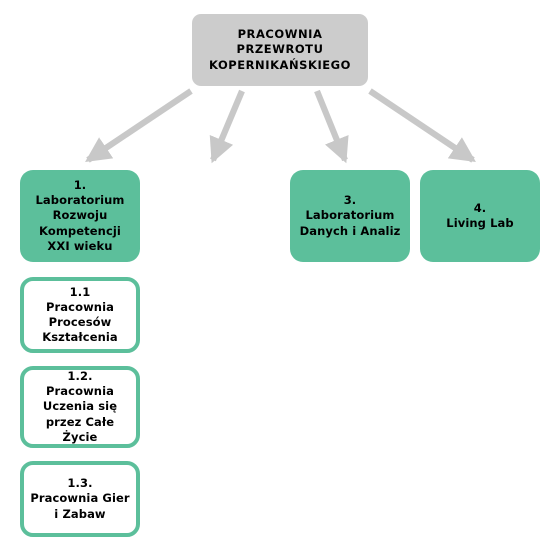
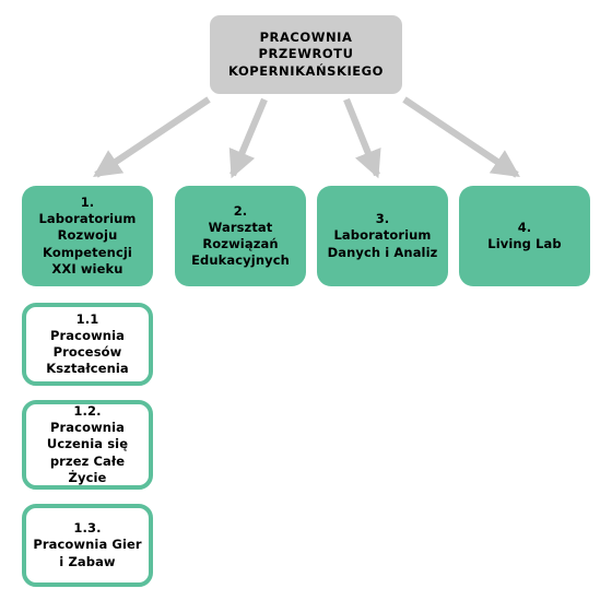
  PRACOWNIA
  PRZEWROTU
  KOPERNIKAŃSKIEGO
  1.
  Laboratorium
  Rozwoju
  Kompetencji
  XXI wieku
+ 2.
+ Warsztat
+ Rozwiązań
+ Edukacyjnych
  3.
  Laboratorium
  Danych i Analiz
  4.
  Living Lab
  1.1
  Pracownia
  Procesów
  Kształcenia
  1.2.
  Pracownia
  Uczenia się
  przez Całe Życie
  1.3.
  Pracownia Gier
  i Zabaw
